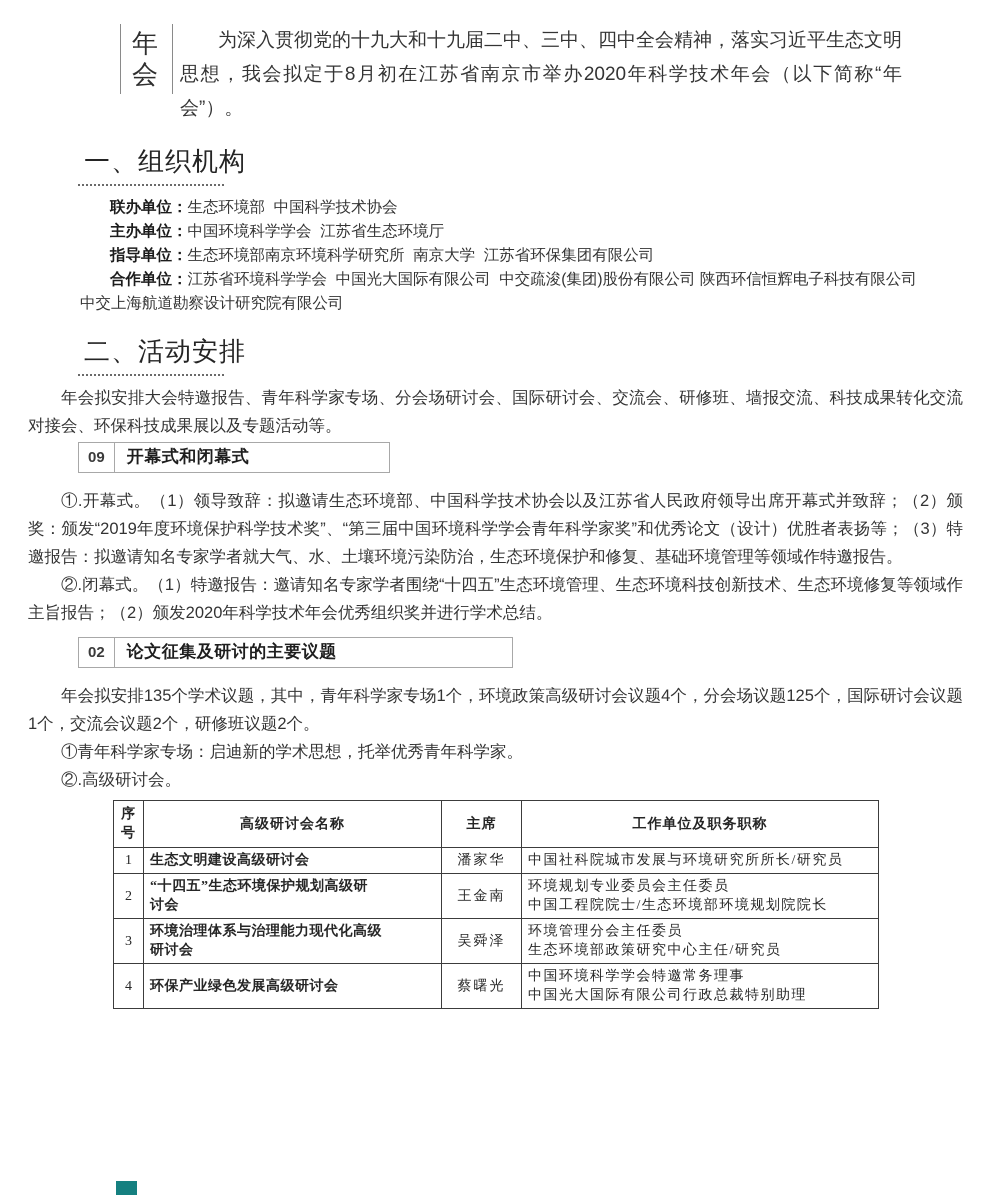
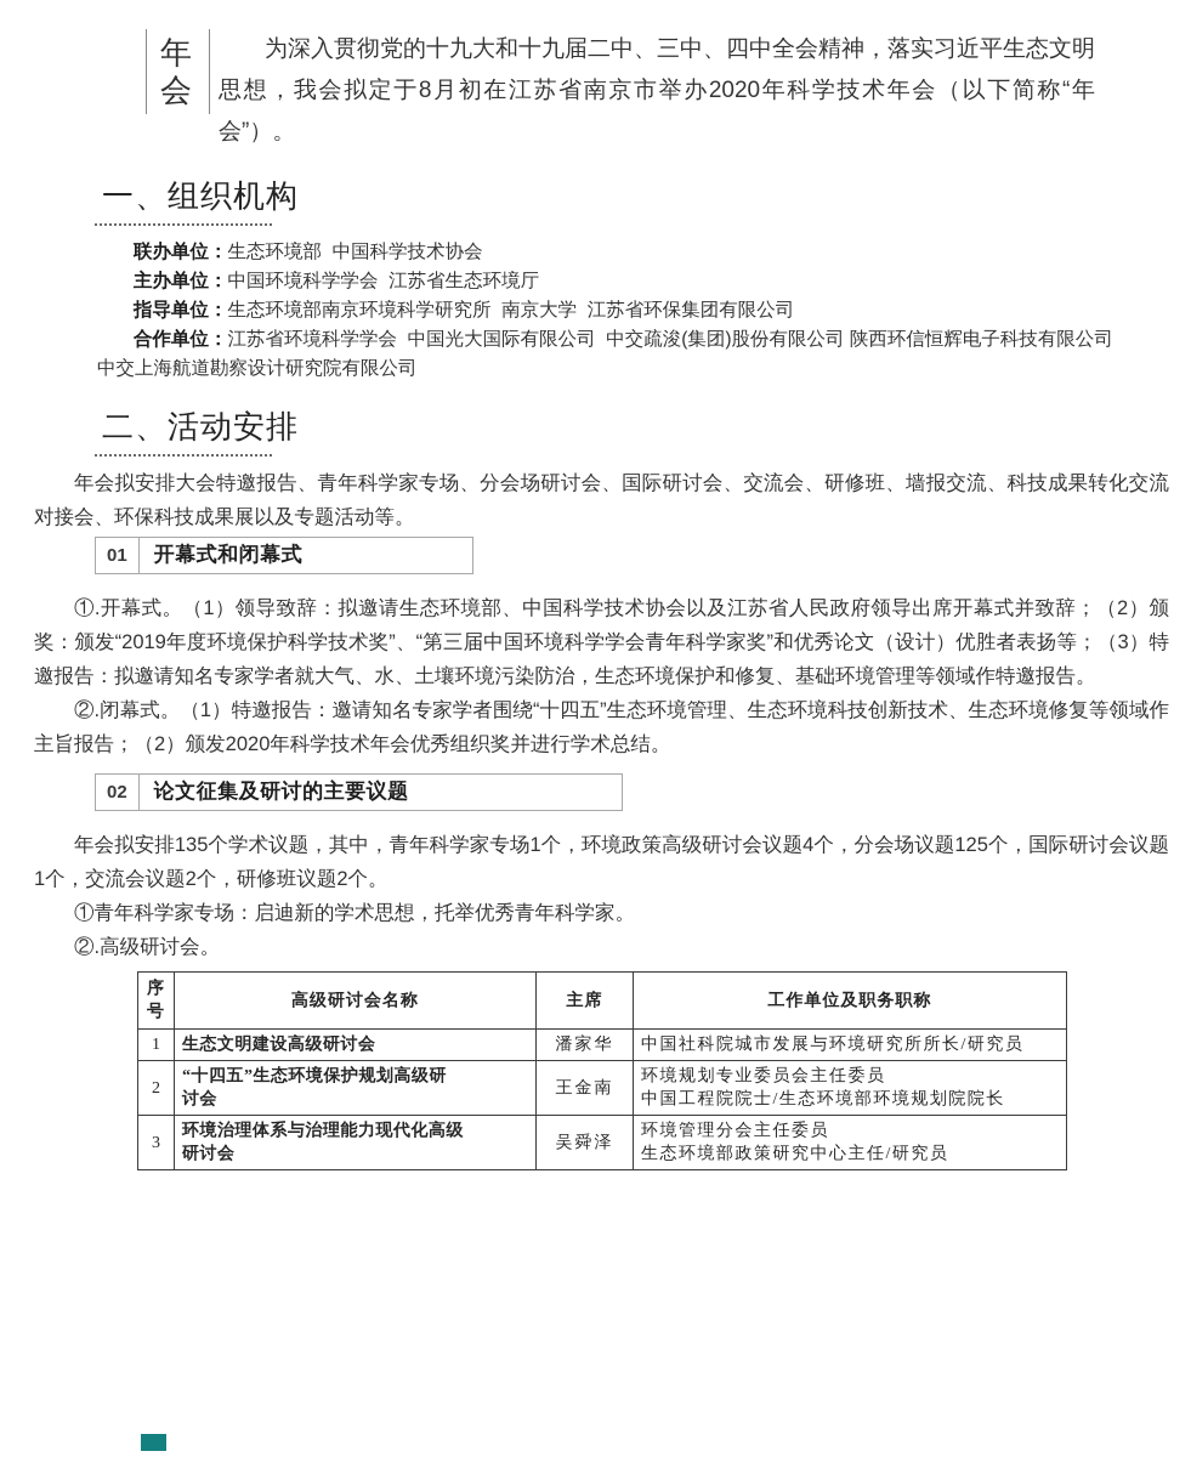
  年会
  为深入贯彻党的十九大和十九届二中、三中、四中全会精神，落实习近平生态文明思想，我会拟定于8月初在江苏省南京市举办2020年科学技术年会（以下简称“年会”）。
  一、组织机构
  联办单位：生态环境部 中国科学技术协会
  主办单位：中国环境科学学会 江苏省生态环境厅
  指导单位：生态环境部南京环境科学研究所 南京大学 江苏省环保集团有限公司
  合作单位：江苏省环境科学学会 中国光大国际有限公司 中交疏浚(集团)股份有限公司 陕西环信恒辉电子科技有限公司 中交上海航道勘察设计研究院有限公司
  二、活动安排
  年会拟安排大会特邀报告、青年科学家专场、分会场研讨会、国际研讨会、交流会、研修班、墙报交流、科技成果转化交流对接会、环保科技成果展以及专题活动等。
- 09
+ 01
  开幕式和闭幕式
  ①.开幕式。（1）领导致辞：拟邀请生态环境部、中国科学技术协会以及江苏省人民政府领导出席开幕式并致辞；（2）颁奖：颁发“2019年度环境保护科学技术奖”、“第三届中国环境科学学会青年科学家奖”和优秀论文（设计）优胜者表扬等；（3）特邀报告：拟邀请知名专家学者就大气、水、土壤环境污染防治，生态环境保护和修复、基础环境管理等领域作特邀报告。
  ②.闭幕式。（1）特邀报告：邀请知名专家学者围绕“十四五”生态环境管理、生态环境科技创新技术、生态环境修复等领域作主旨报告；（2）颁发2020年科学技术年会优秀组织奖并进行学术总结。
  02
  论文征集及研讨的主要议题
  年会拟安排135个学术议题，其中，青年科学家专场1个，环境政策高级研讨会议题4个，分会场议题125个，国际研讨会议题1个，交流会议题2个，研修班议题2个。
  ①青年科学家专场：启迪新的学术思想，托举优秀青年科学家。
  ②.高级研讨会。
  序号	高级研讨会名称	主席	工作单位及职务职称
  1	生态文明建设高级研讨会	潘家华	中国社科院城市发展与环境研究所所长/研究员
  2	“十四五”生态环境保护规划高级研 讨会	王金南	环境规划专业委员会主任委员 中国工程院院士/生态环境部环境规划院院长
  3	环境治理体系与治理能力现代化高级 研讨会	吴舜泽	环境管理分会主任委员 生态环境部政策研究中心主任/研究员
- 4	环保产业绿色发展高级研讨会	蔡曙光	中国环境科学学会特邀常务理事 中国光大国际有限公司行政总裁特别助理
